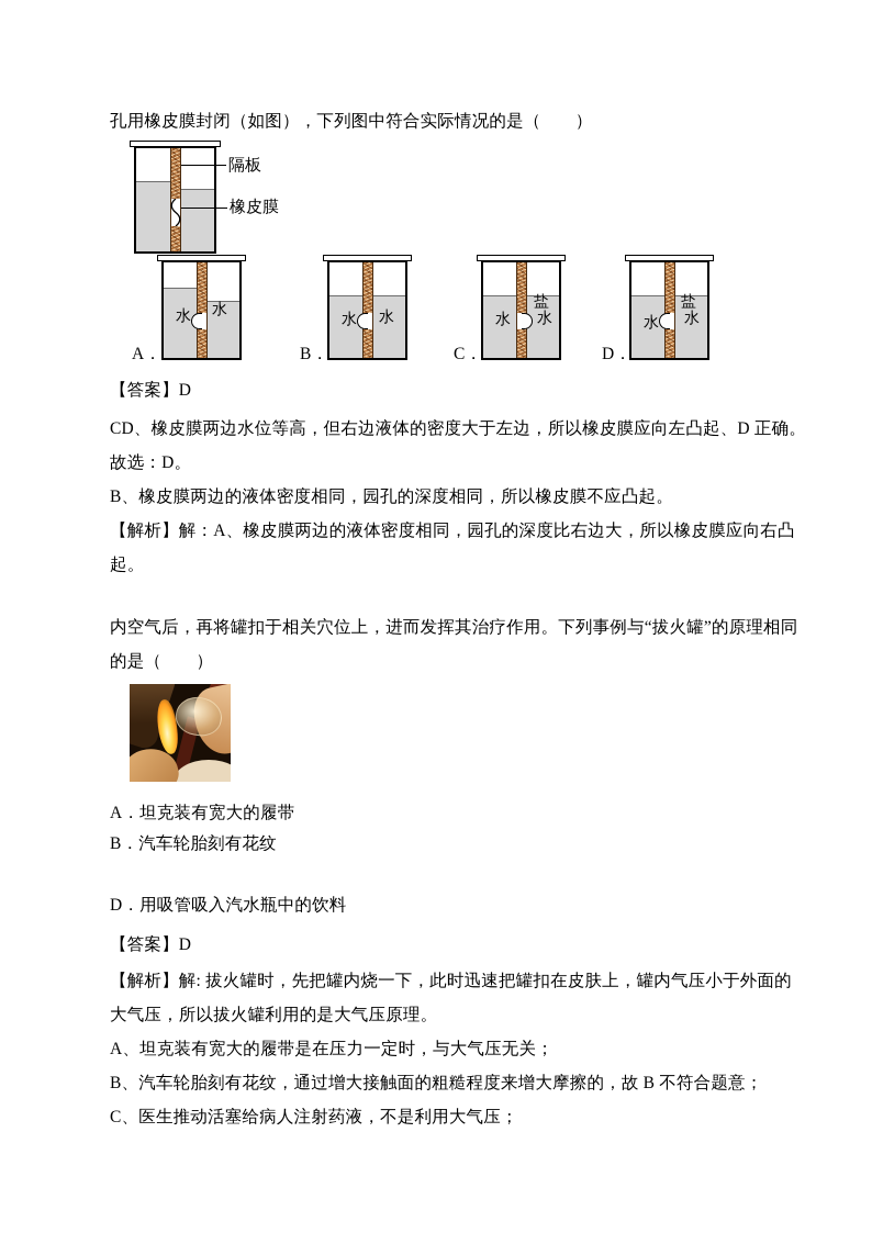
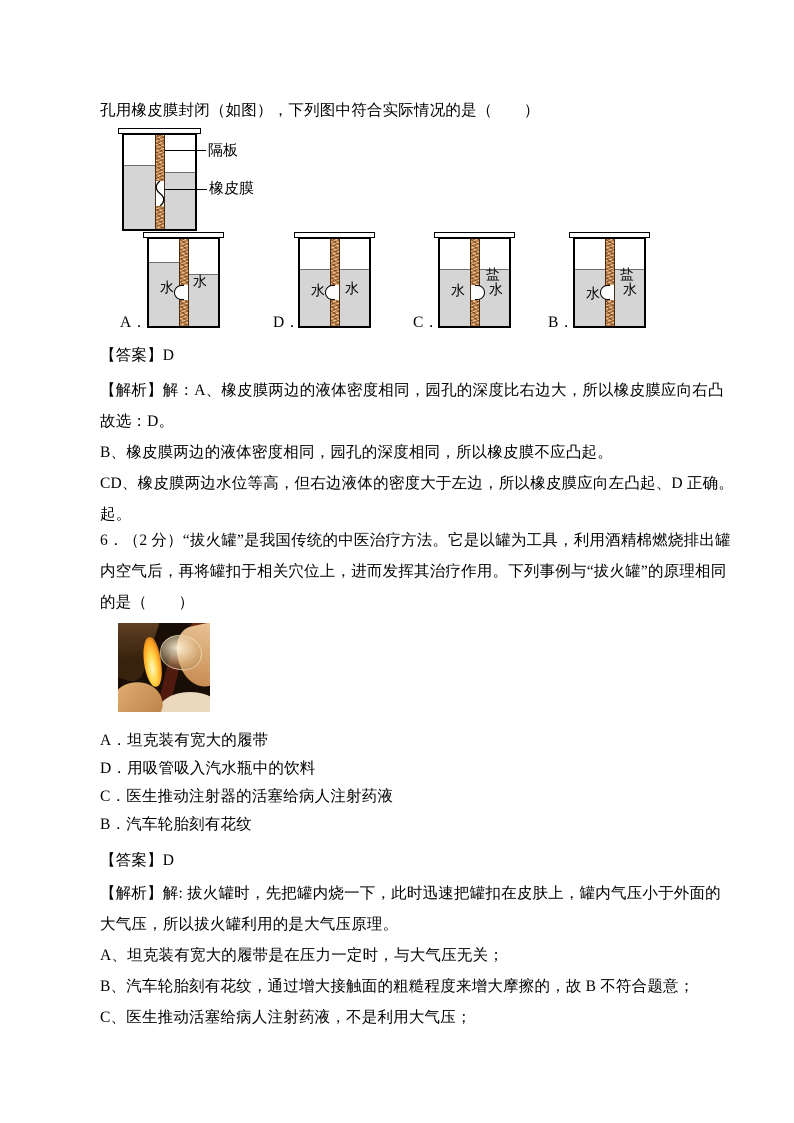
  孔用橡皮膜封闭（如图），下列图中符合实际情况的是（ ）
  隔板
  橡皮膜
  A．
  水
  水
- B．
+ D．
  水
  水
  C．
  水
  盐
  水
- D．
+ B．
  水
  盐
  水
  【答案】D
- CD、橡皮膜两边水位等高，但右边液体的密度大于左边，所以橡皮膜应向左凸起、D 正确。
+ 【解析】解：A、橡皮膜两边的液体密度相同，园孔的深度比右边大，所以橡皮膜应向右凸
  故选：D。
  B、橡皮膜两边的液体密度相同，园孔的深度相同，所以橡皮膜不应凸起。
- 【解析】解：A、橡皮膜两边的液体密度相同，园孔的深度比右边大，所以橡皮膜应向右凸
+ CD、橡皮膜两边水位等高，但右边液体的密度大于左边，所以橡皮膜应向左凸起、D 正确。
  起。
+ 6．（2 分）“拔火罐”是我国传统的中医治疗方法。它是以罐为工具，利用酒精棉燃烧排出罐
  内空气后，再将罐扣于相关穴位上，进而发挥其治疗作用。下列事例与“拔火罐”的原理相同
  的是（ ）
  A．坦克装有宽大的履带
- B．汽车轮胎刻有花纹
+ D．用吸管吸入汽水瓶中的饮料
+ C．医生推动注射器的活塞给病人注射药液
- D．用吸管吸入汽水瓶中的饮料
+ B．汽车轮胎刻有花纹
  【答案】D
  【解析】解: 拔火罐时，先把罐内烧一下，此时迅速把罐扣在皮肤上，罐内气压小于外面的
  大气压，所以拔火罐利用的是大气压原理。
  A、坦克装有宽大的履带是在压力一定时，与大气压无关；
  B、汽车轮胎刻有花纹，通过增大接触面的粗糙程度来增大摩擦的，故 B 不符合题意；
  C、医生推动活塞给病人注射药液，不是利用大气压；
